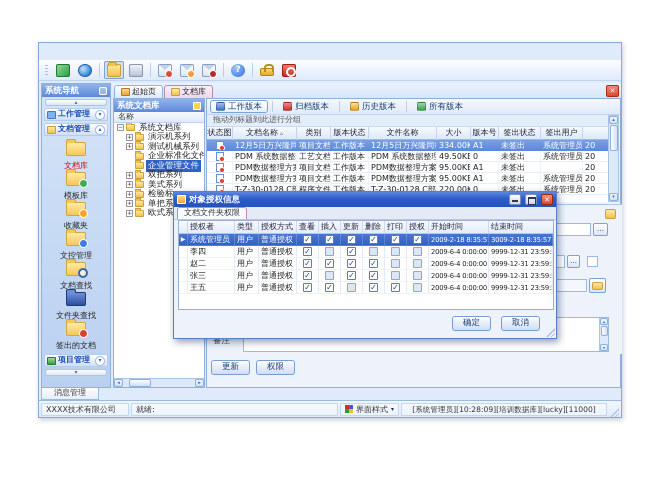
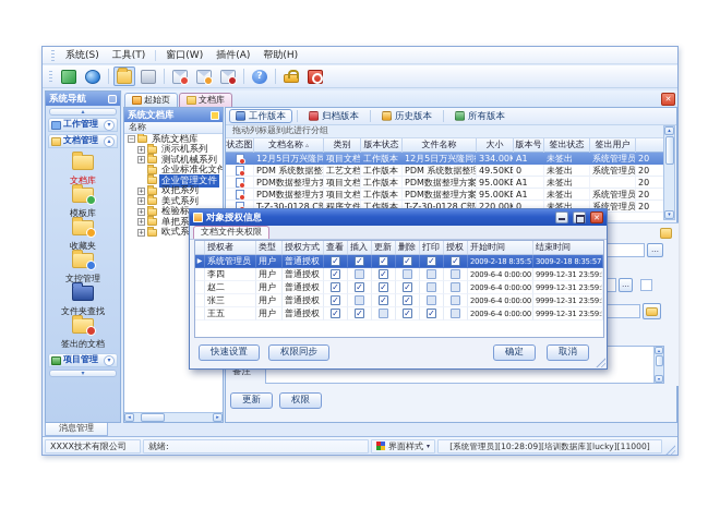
+ 系统(S)
+ 工具(T)
+ 窗口(W)
+ 插件(A)
+ 帮助(H)
  系统导航
  工作管理
  文档管理
  文档库
  模板库
  收藏夹
  文控管理
- 文档查找
  文件夹查找
  签出的文档
  项目管理
  消息管理
  起始页
  文档库
  系统文档库
  名称
  系统文档库
  演示机系列
  测试机械系列
  企业标准化文件
  企业管理文件
  双把系列
  美式系列
  检验标
  单把系
  欧式系
  工作版本
  归档版本
  历史版本
  所有版本
  拖动列标题到此进行分组
  状态图
  文档名称
  类别
  版本状态
  文件名称
  大小
  版本号
  签出状态
  签出用户
  12月5日万兴隆同
  项目文档
  工作版本
  12月5日万兴隆同
  334.00K
  A1
  未签出
  系统管理员
  20
  PDM 系统数据整
  工艺文档
  工作版本
  PDM 系统数据整理
  49.50KB
  0
  未签出
  系统管理员
  20
  项目文档
  工作版本
  95.00KB
  A1
  未签出
  20
  项目文档
  工作版本
  95.00KB
  A1
  未签出
  系统管理员
  20
  T-Z-30-0128 C部
  程序文件
  工作版本
  T-Z-30-0128 C部
  220.00K
  0
  未签出
  系统管理员
  20
  …
  …
  备注
  更新
  权限
  对象授权信息
  文档文件夹权限
  授权者
  类型
  授权方式
  查看
  插入
  更新
  删除
  打印
  授权
  开始时间
  结束时间
  系统管理员
  用户
  普通授权
  2009-2-18 8:35:5
  3009-2-18 8:35:57
  李四
  用户
  普通授权
  2009-6-4 0:00:00
  9999-12-31 23:59:
  赵二
  用户
  普通授权
  2009-6-4 0:00:00
  9999-12-31 23:59:
  张三
  用户
  普通授权
  2009-6-4 0:00:00
  9999-12-31 23:59:
  王五
  用户
  普通授权
  2009-6-4 0:00:00
  9999-12-31 23:59:
+ 快速设置
+ 权限同步
  确定
  取消
  XXXX技术有限公司
  就绪:
  界面样式
  [系统管理员][10:28:09][培训数据库][lucky][11000]
